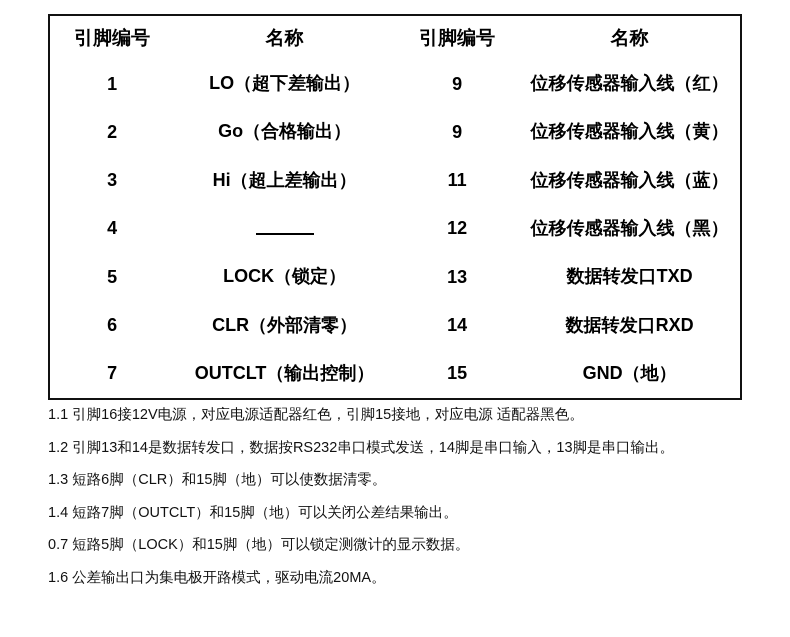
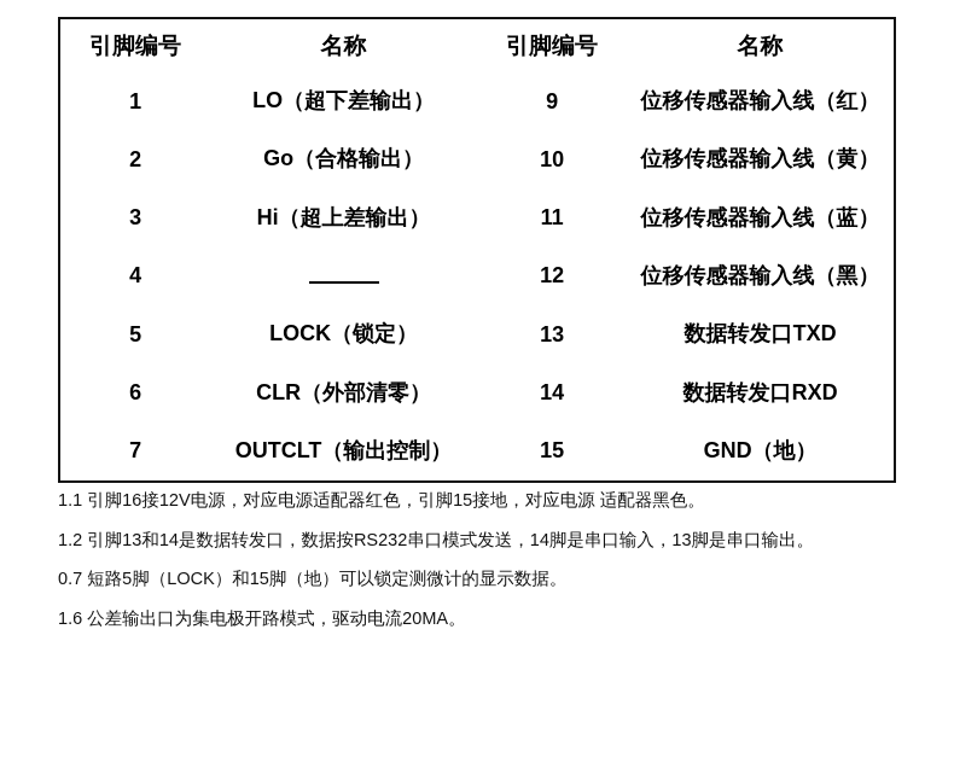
  引脚编号	名称	引脚编号	名称
  1	LO（超下差输出）	9	位移传感器输入线（红）
- 2	Go（合格输出）	9	位移传感器输入线（黄）
+ 2	Go（合格输出）	10	位移传感器输入线（黄）
  3	Hi（超上差输出）	11	位移传感器输入线（蓝）
  4		12	位移传感器输入线（黑）
  5	LOCK（锁定）	13	数据转发口TXD
  6	CLR（外部清零）	14	数据转发口RXD
  7	OUTCLT（输出控制）	15	GND（地）
  1.1 引脚16接12V电源，对应电源适配器红色，引脚15接地，对应电源 适配器黑色。
  1.2 引脚13和14是数据转发口，数据按RS232串口模式发送，14脚是串口输入，13脚是串口输出。
- 1.3 短路6脚（CLR）和15脚（地）可以使数据清零。
- 1.4 短路7脚（OUTCLT）和15脚（地）可以关闭公差结果输出。
  0.7 短路5脚（LOCK）和15脚（地）可以锁定测微计的显示数据。
  1.6 公差输出口为集电极开路模式，驱动电流20MA。
